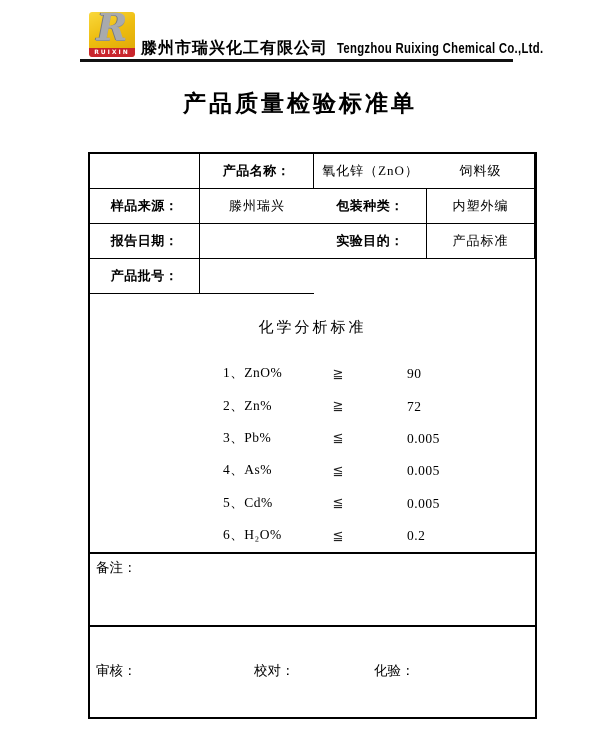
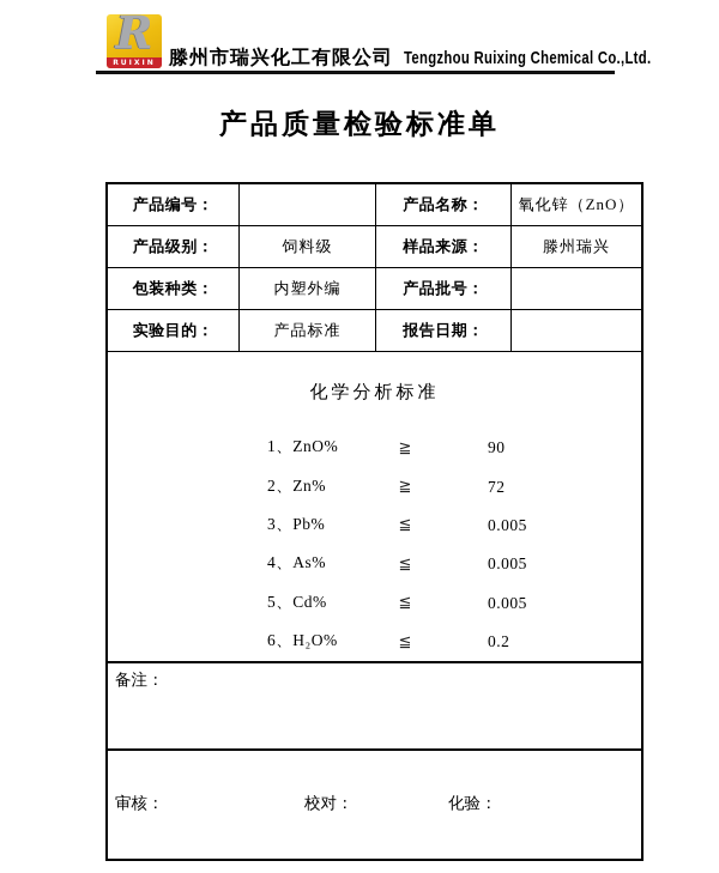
  R
  滕州市瑞兴化工有限公司
  Tengzhou Ruixing Chemical Co.,Ltd.
  产品质量检验标准单
+ 产品编号：
  产品名称：
  氧化锌（ZnO）
+ 产品级别：
  饲料级
  样品来源：
  滕州瑞兴
  包装种类：
  内塑外编
- 报告日期：
+ 产品批号：
  实验目的：
  产品标准
- 产品批号：
+ 报告日期：
  化学分析标准
  1、ZnO%
  ≧
  90
  2、Zn%
  ≧
  72
  3、Pb%
  ≦
  0.005
  4、As%
  ≦
  0.005
  5、Cd%
  ≦
  0.005
  6、H₂O%
  ≦
  0.2
  备注：
  审核：
  校对：
  化验：
